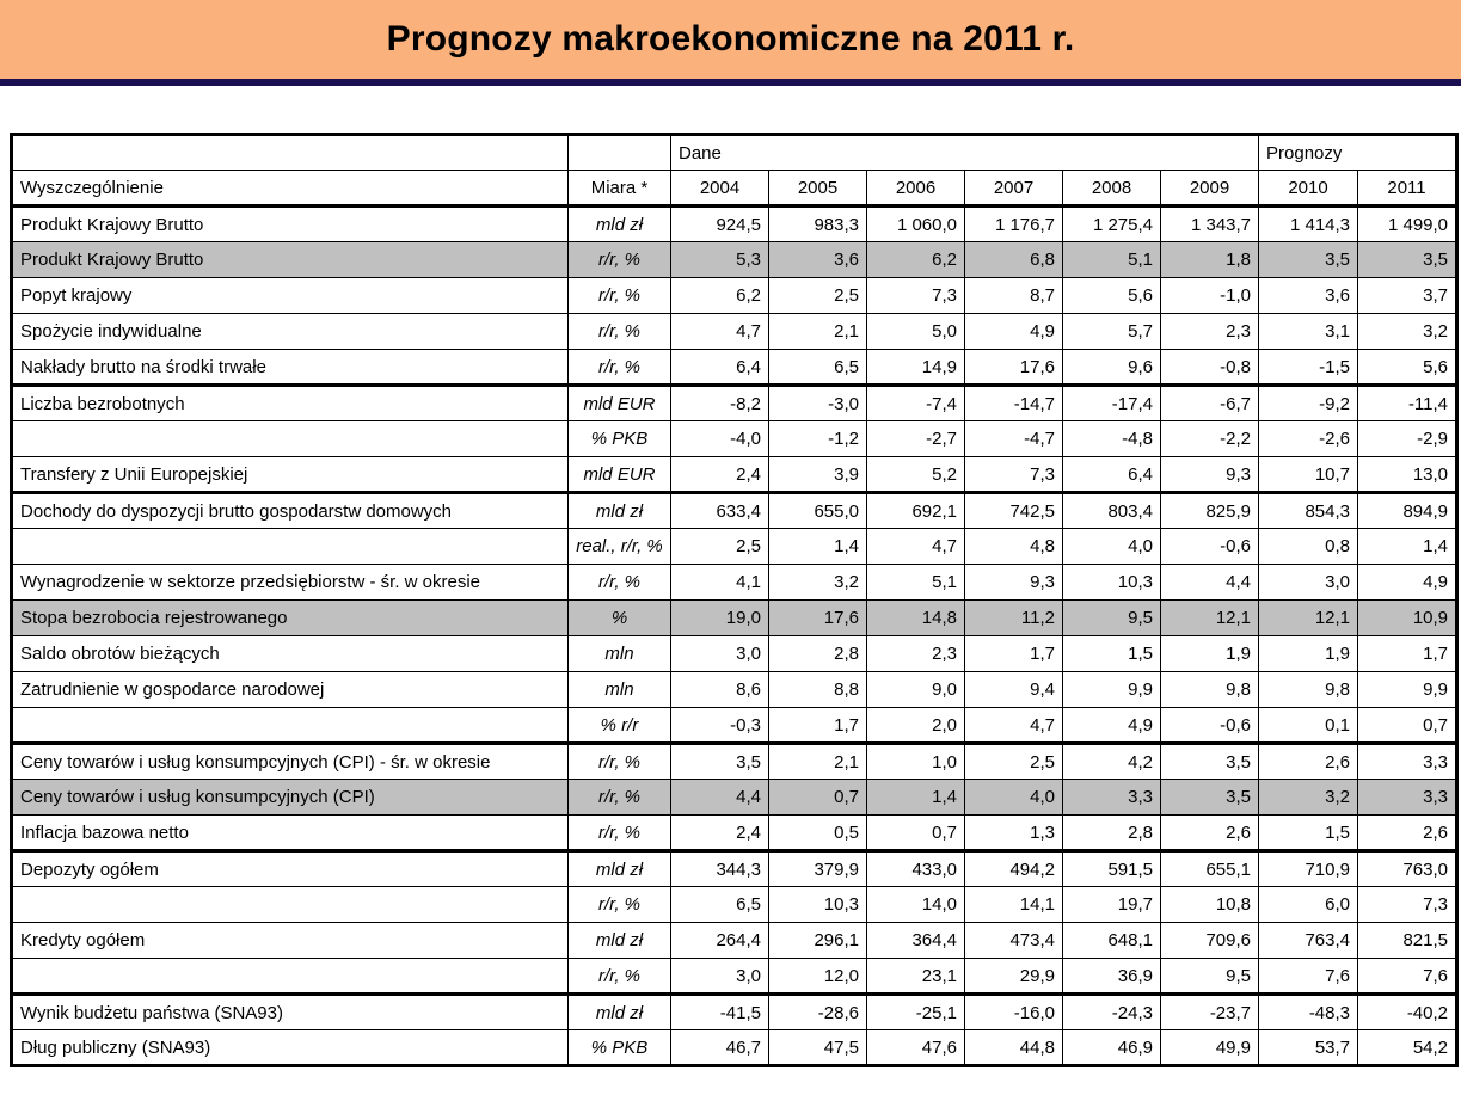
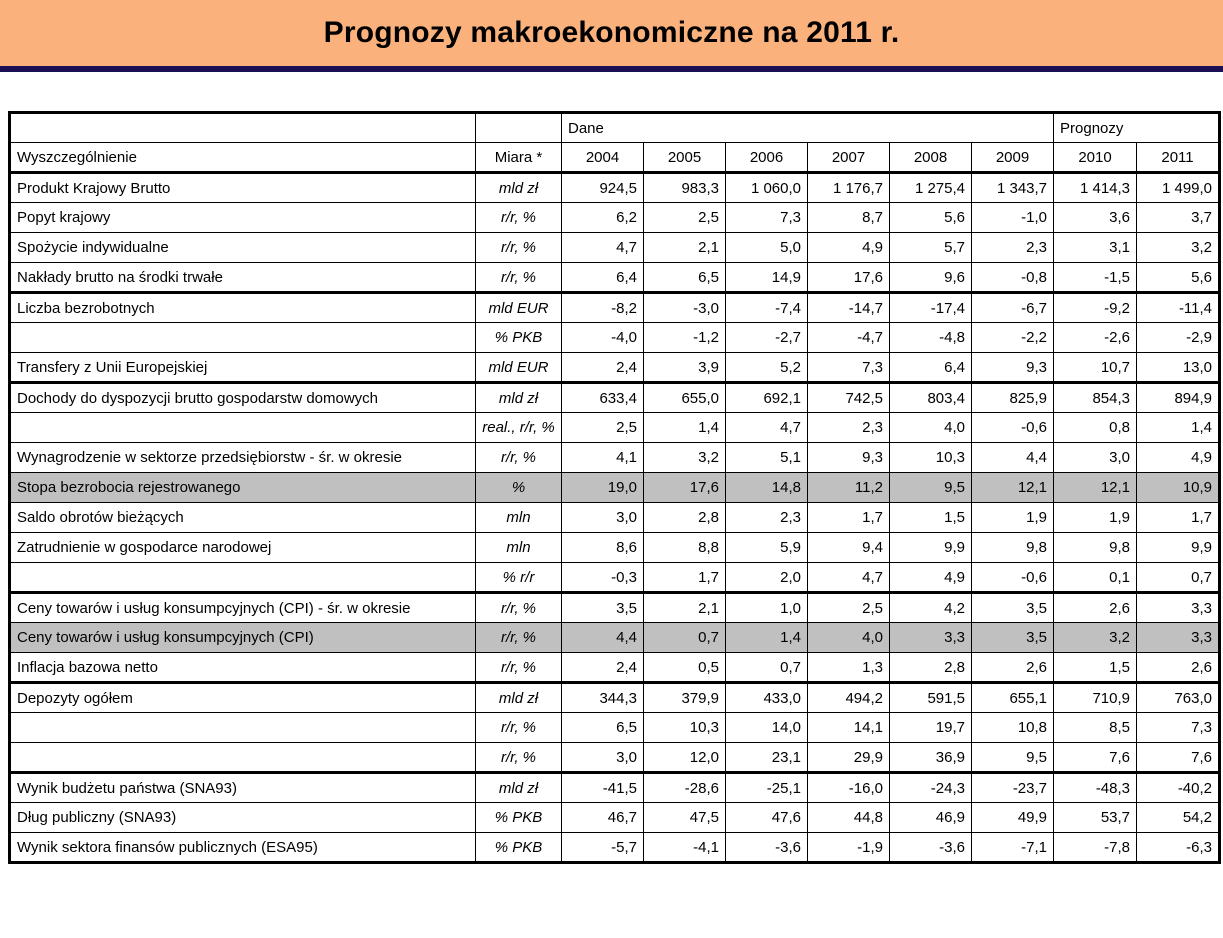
  Prognozy makroekonomiczne na 2011 r.
  		Dane	Prognozy
  Wyszczególnienie	Miara *	2004	2005	2006	2007	2008	2009	2010	2011
  Produkt Krajowy Brutto	mld zł	924,5	983,3	1 060,0	1 176,7	1 275,4	1 343,7	1 414,3	1 499,0
- Produkt Krajowy Brutto	r/r, %	5,3	3,6	6,2	6,8	5,1	1,8	3,5	3,5
  Popyt krajowy	r/r, %	6,2	2,5	7,3	8,7	5,6	-1,0	3,6	3,7
  Spożycie indywidualne	r/r, %	4,7	2,1	5,0	4,9	5,7	2,3	3,1	3,2
  Nakłady brutto na środki trwałe	r/r, %	6,4	6,5	14,9	17,6	9,6	-0,8	-1,5	5,6
  Liczba bezrobotnych	mld EUR	-8,2	-3,0	-7,4	-14,7	-17,4	-6,7	-9,2	-11,4
  	% PKB	-4,0	-1,2	-2,7	-4,7	-4,8	-2,2	-2,6	-2,9
  Transfery z Unii Europejskiej	mld EUR	2,4	3,9	5,2	7,3	6,4	9,3	10,7	13,0
  Dochody do dyspozycji brutto gospodarstw domowych	mld zł	633,4	655,0	692,1	742,5	803,4	825,9	854,3	894,9
- 	real., r/r, %	2,5	1,4	4,7	4,8	4,0	-0,6	0,8	1,4
+ 	real., r/r, %	2,5	1,4	4,7	2,3	4,0	-0,6	0,8	1,4
  Wynagrodzenie w sektorze przedsiębiorstw - śr. w okresie	r/r, %	4,1	3,2	5,1	9,3	10,3	4,4	3,0	4,9
  Stopa bezrobocia rejestrowanego	%	19,0	17,6	14,8	11,2	9,5	12,1	12,1	10,9
  Saldo obrotów bieżących	mln	3,0	2,8	2,3	1,7	1,5	1,9	1,9	1,7
- Zatrudnienie w gospodarce narodowej	mln	8,6	8,8	9,0	9,4	9,9	9,8	9,8	9,9
+ Zatrudnienie w gospodarce narodowej	mln	8,6	8,8	5,9	9,4	9,9	9,8	9,8	9,9
  	% r/r	-0,3	1,7	2,0	4,7	4,9	-0,6	0,1	0,7
  Ceny towarów i usług konsumpcyjnych (CPI) - śr. w okresie	r/r, %	3,5	2,1	1,0	2,5	4,2	3,5	2,6	3,3
  Ceny towarów i usług konsumpcyjnych (CPI)	r/r, %	4,4	0,7	1,4	4,0	3,3	3,5	3,2	3,3
  Inflacja bazowa netto	r/r, %	2,4	0,5	0,7	1,3	2,8	2,6	1,5	2,6
  Depozyty ogółem	mld zł	344,3	379,9	433,0	494,2	591,5	655,1	710,9	763,0
- 	r/r, %	6,5	10,3	14,0	14,1	19,7	10,8	6,0	7,3
+ 	r/r, %	6,5	10,3	14,0	14,1	19,7	10,8	8,5	7,3
- Kredyty ogółem	mld zł	264,4	296,1	364,4	473,4	648,1	709,6	763,4	821,5
  	r/r, %	3,0	12,0	23,1	29,9	36,9	9,5	7,6	7,6
  Wynik budżetu państwa (SNA93)	mld zł	-41,5	-28,6	-25,1	-16,0	-24,3	-23,7	-48,3	-40,2
  Dług publiczny (SNA93)	% PKB	46,7	47,5	47,6	44,8	46,9	49,9	53,7	54,2
+ Wynik sektora finansów publicznych (ESA95)	% PKB	-5,7	-4,1	-3,6	-1,9	-3,6	-7,1	-7,8	-6,3
